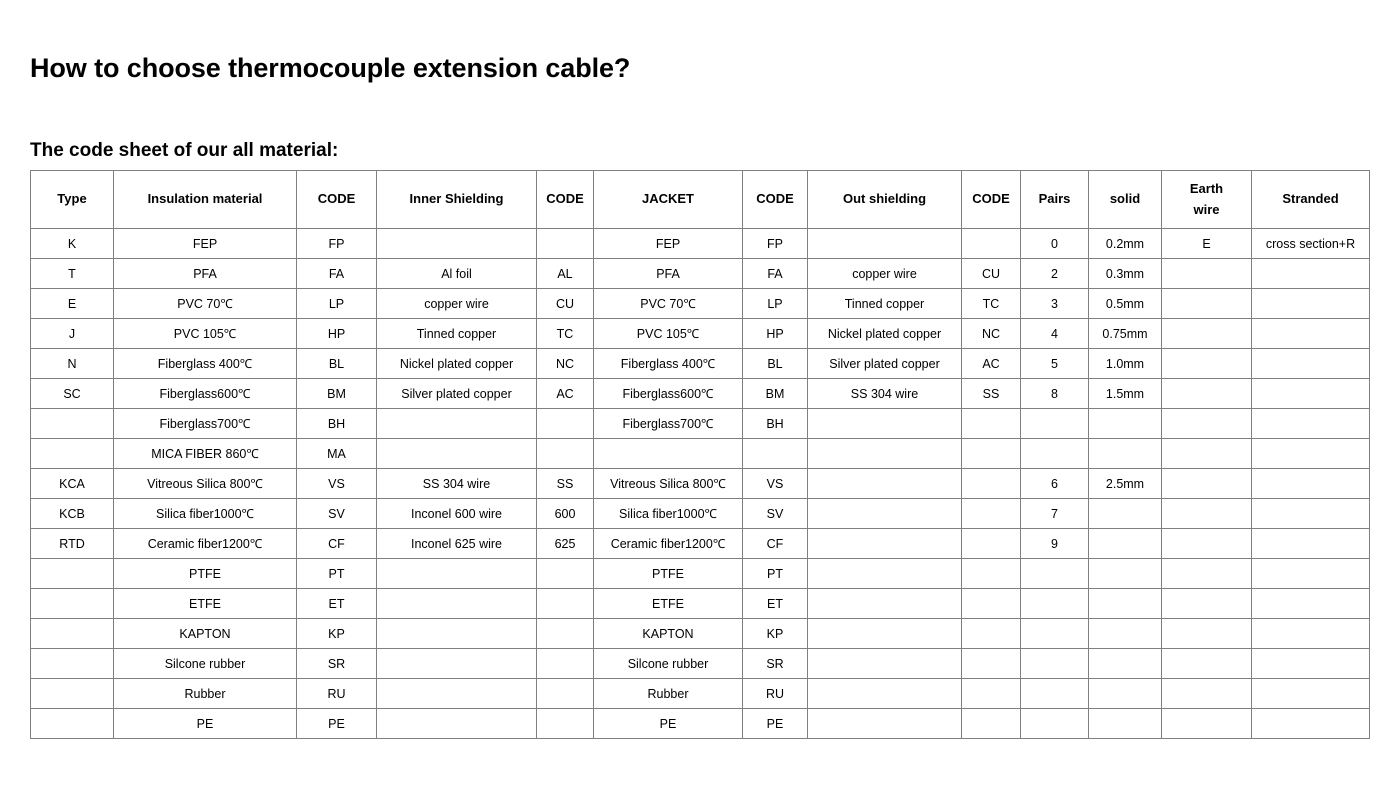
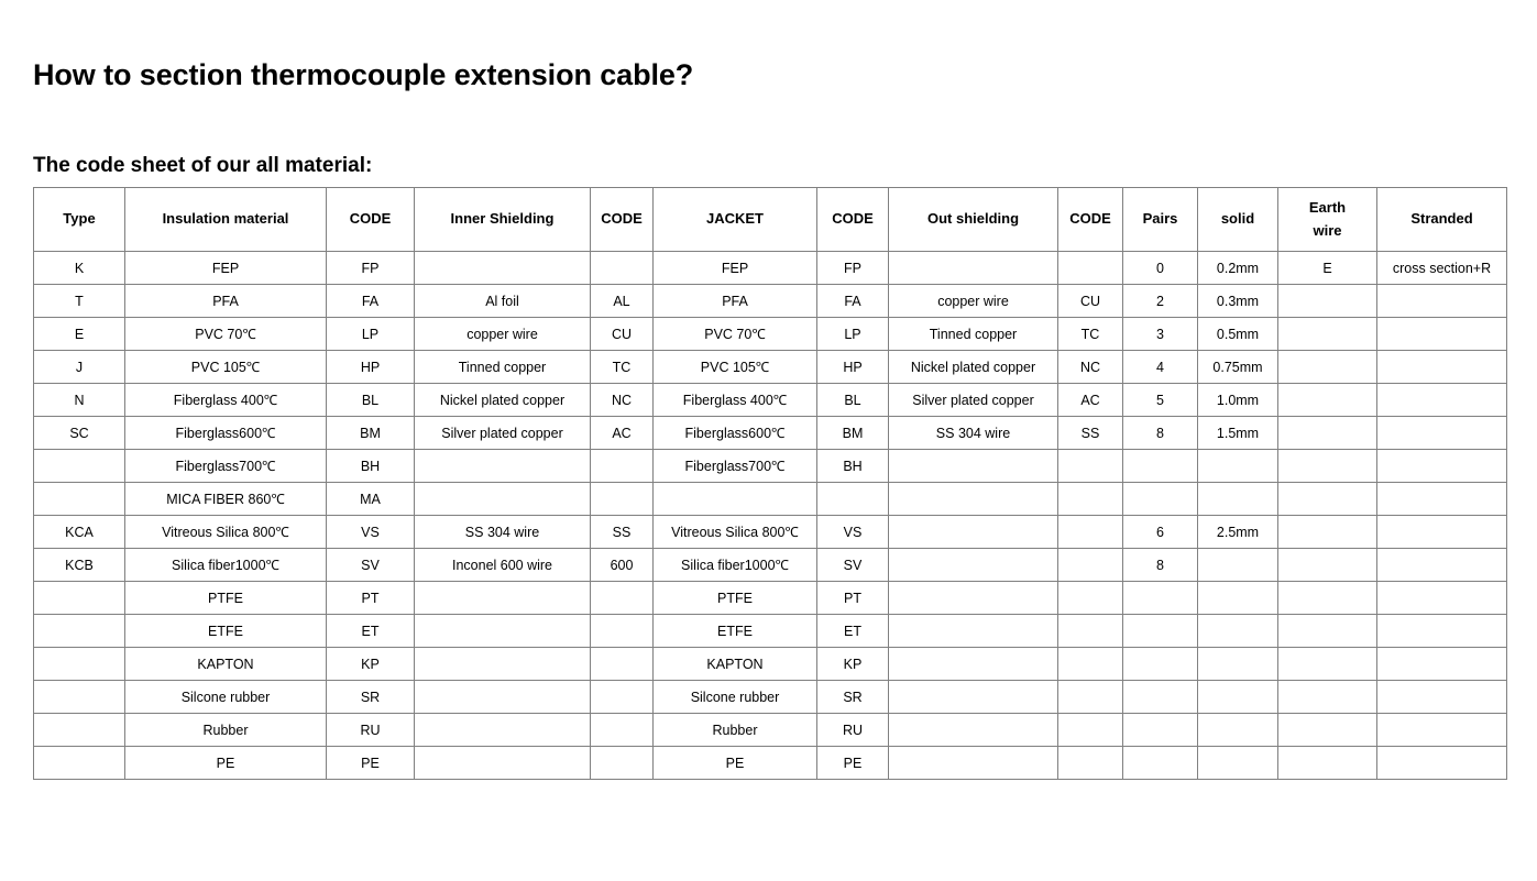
- How to choose thermocouple extension cable?
+ How to section thermocouple extension cable?
  The code sheet of our all material:
  Type	Insulation material	CODE	Inner Shielding	CODE	JACKET	CODE	Out shielding	CODE	Pairs	solid	Earth wire	Stranded
  K	FEP	FP			FEP	FP			0	0.2mm	E	cross section+R
  T	PFA	FA	Al foil	AL	PFA	FA	copper wire	CU	2	0.3mm
  E	PVC 70℃	LP	copper wire	CU	PVC 70℃	LP	Tinned copper	TC	3	0.5mm
  J	PVC 105℃	HP	Tinned copper	TC	PVC 105℃	HP	Nickel plated copper	NC	4	0.75mm
  N	Fiberglass 400℃	BL	Nickel plated copper	NC	Fiberglass 400℃	BL	Silver plated copper	AC	5	1.0mm
  SC	Fiberglass600℃	BM	Silver plated copper	AC	Fiberglass600℃	BM	SS 304 wire	SS	8	1.5mm
  	Fiberglass700℃	BH			Fiberglass700℃	BH
  	MICA FIBER 860℃	MA
  KCA	Vitreous Silica 800℃	VS	SS 304 wire	SS	Vitreous Silica 800℃	VS			6	2.5mm
- KCB	Silica fiber1000℃	SV	Inconel 600 wire	600	Silica fiber1000℃	SV			7
+ KCB	Silica fiber1000℃	SV	Inconel 600 wire	600	Silica fiber1000℃	SV			8
- RTD	Ceramic fiber1200℃	CF	Inconel 625 wire	625	Ceramic fiber1200℃	CF			9
  	PTFE	PT			PTFE	PT
  	ETFE	ET			ETFE	ET
  	KAPTON	KP			KAPTON	KP
  	Silcone rubber	SR			Silcone rubber	SR
  	Rubber	RU			Rubber	RU
  	PE	PE			PE	PE
